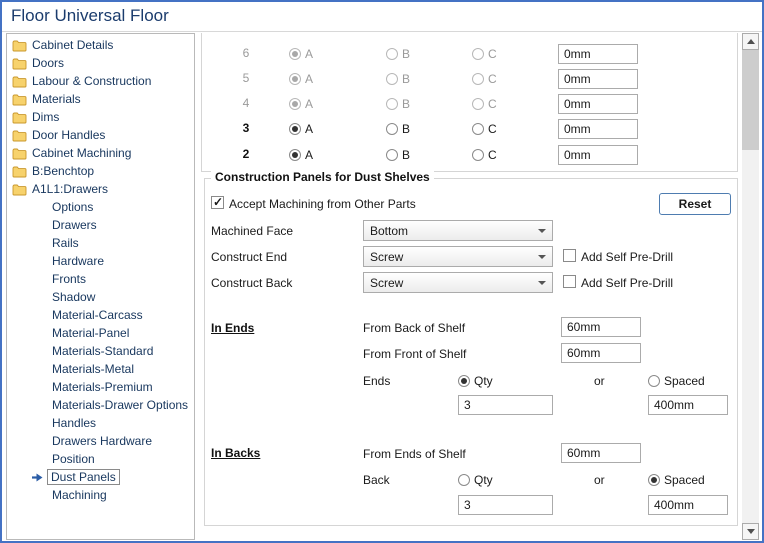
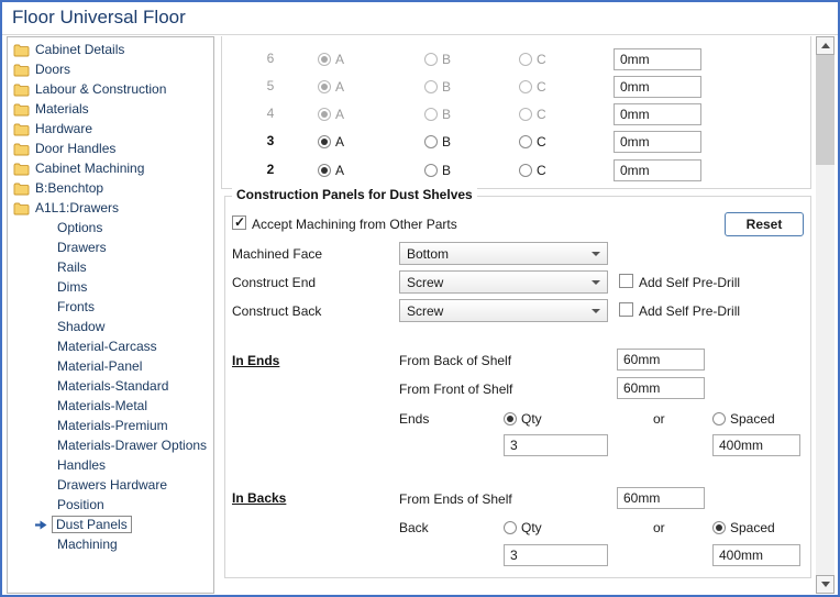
  Floor Universal Floor
  Cabinet Details
  Doors
  Labour & Construction
  Materials
- Dims
+ Hardware
  Door Handles
  Cabinet Machining
  B:Benchtop
  A1L1:Drawers
  Options
  Drawers
  Rails
- Hardware
+ Dims
  Fronts
  Shadow
  Material-Carcass
  Material-Panel
  Materials-Standard
  Materials-Metal
  Materials-Premium
  Materials-Drawer Options
  Handles
  Drawers Hardware
  Position
  Dust Panels
  Machining
  6
  A
  B
  C
  0mm
  5
  A
  B
  C
  0mm
  4
  A
  B
  C
  0mm
  3
  A
  B
  C
  0mm
  2
  A
  B
  C
  0mm
  Construction Panels for Dust Shelves
  Accept Machining from Other Parts
  Reset
  Machined Face
  Bottom
  Construct End
  Screw
  Add Self Pre-Drill
  Construct Back
  Screw
  Add Self Pre-Drill
  In Ends
  From Back of Shelf
  60mm
  From Front of Shelf
  60mm
  Ends
  Qty
  or
  Spaced
  3
  400mm
  In Backs
  From Ends of Shelf
  60mm
  Back
  Qty
  or
  Spaced
  3
  400mm
